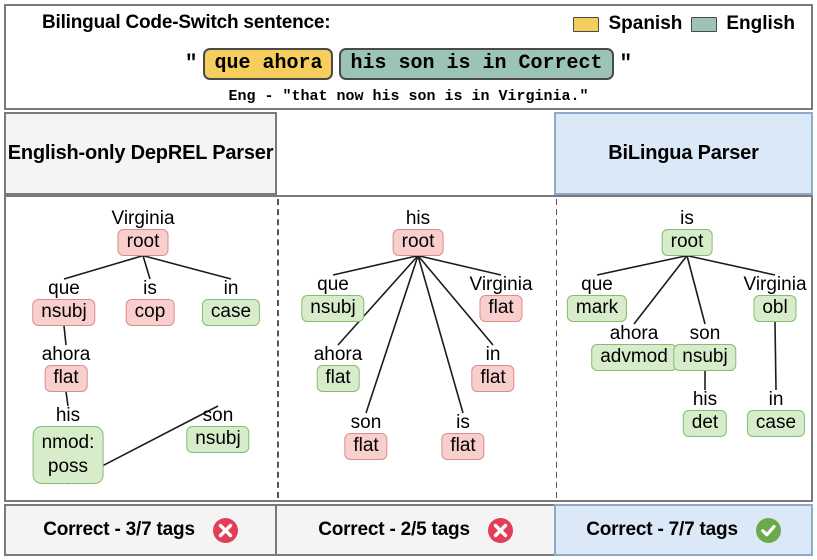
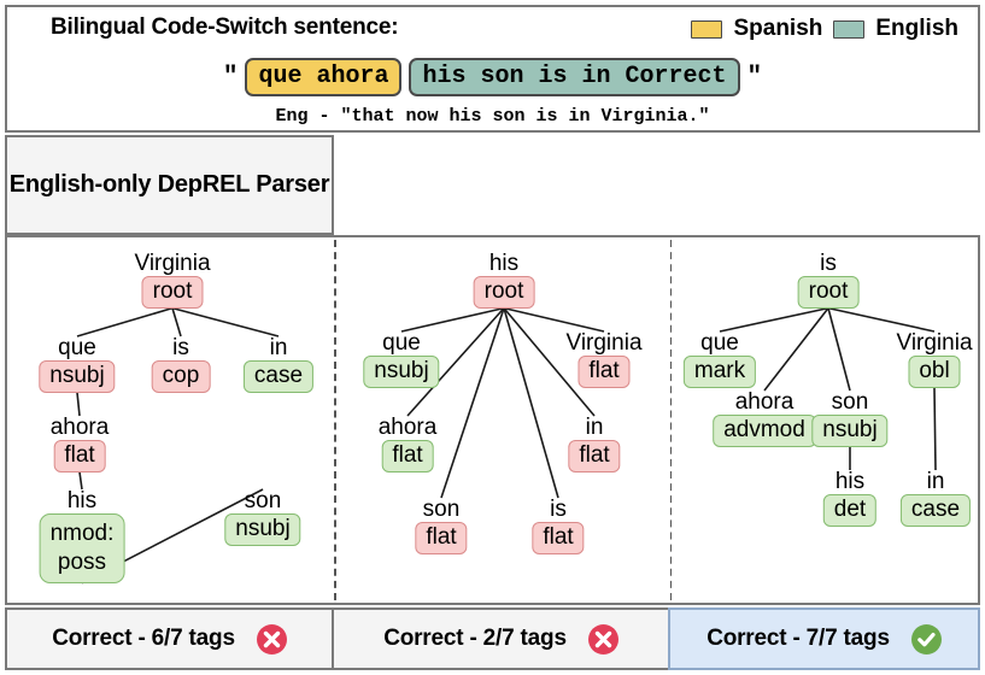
  Bilingual Code-Switch sentence:
  Spanish
  English
  "
  que ahora
  his son is in Correct
  "
  Eng - "that now his son is in Virginia."
  English-only DepREL Parser
- BiLingua Parser
  Virginia
  root
  que
  nsubj
  is
  cop
  in
  case
  ahora
  flat
  his
  nmod:
  poss
  son
  nsubj
  his
  root
  que
  nsubj
  Virginia
  flat
  ahora
  flat
  in
  flat
  son
  flat
  is
  flat
  is
  root
  que
  mark
  Virginia
  obl
  ahora
  advmod
  son
  nsubj
  his
  det
  in
  case
- Correct - 3/7 tags
+ Correct - 6/7 tags
- Correct - 2/5 tags
+ Correct - 2/7 tags
  Correct - 7/7 tags
